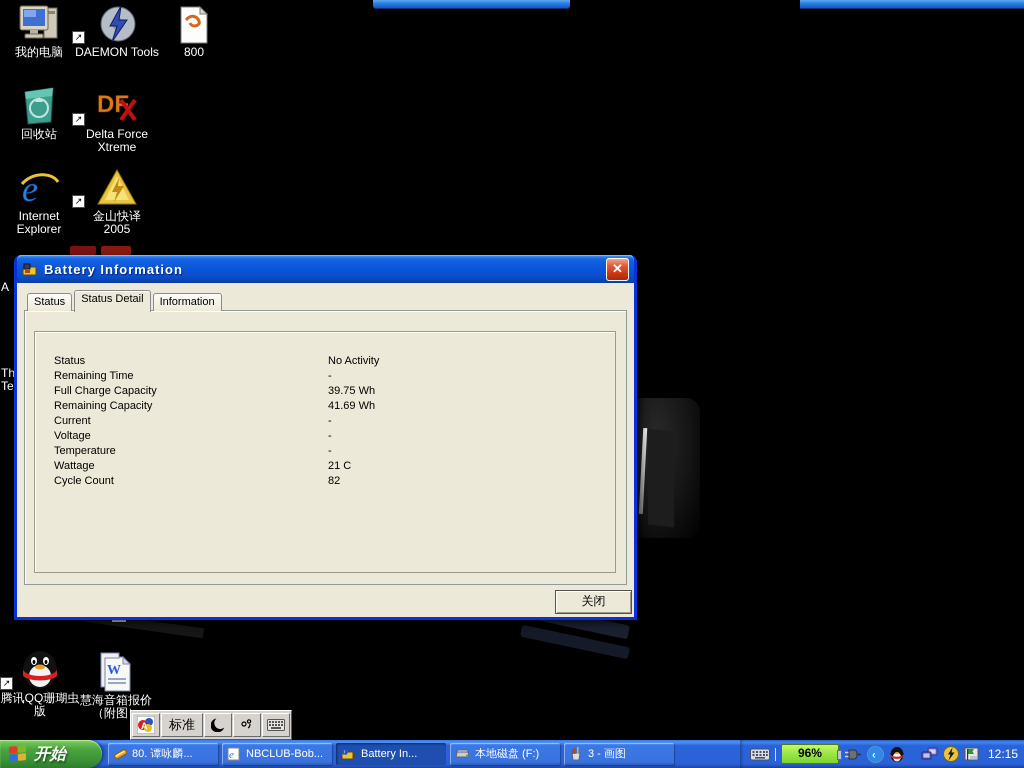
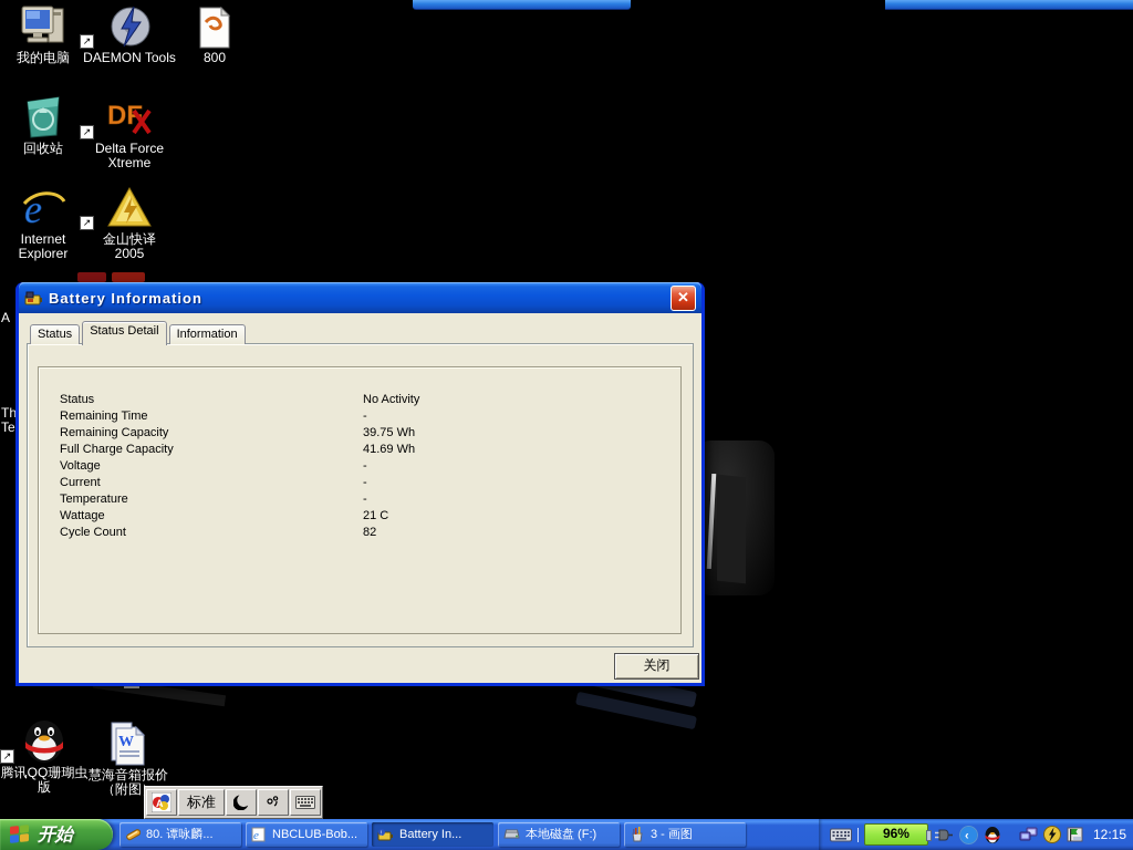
  A
  Th
  Te
  我的电脑
  ↗
  DAEMON Tools
  800
  回收站
  DF
  ↗
  Delta Force
  Xtreme
  e
  Internet
  Explorer
  ↗
  金山快译
  2005
  ↗
  腾讯QQ珊瑚虫
  版
  W
  慧海音箱报价
  （附图
  Battery Information
  ✕
  Status
  Status Detail
  Information
  Status
  No Activity
  Remaining Time
  -
- Full Charge Capacity
+ Remaining Capacity
  39.75 Wh
- Remaining Capacity
+ Full Charge Capacity
  41.69 Wh
- Current
+ Voltage
  -
- Voltage
+ Current
  -
  Temperature
  -
  Wattage
  21 C
  Cycle Count
  82
  关闭
  A
  标准
  开始
  80. 谭咏麟...
  e
  NBCLUB-Bob...
  Battery In...
  本地磁盘 (F:)
  3 - 画图
  96%
  ‹
  12:15
